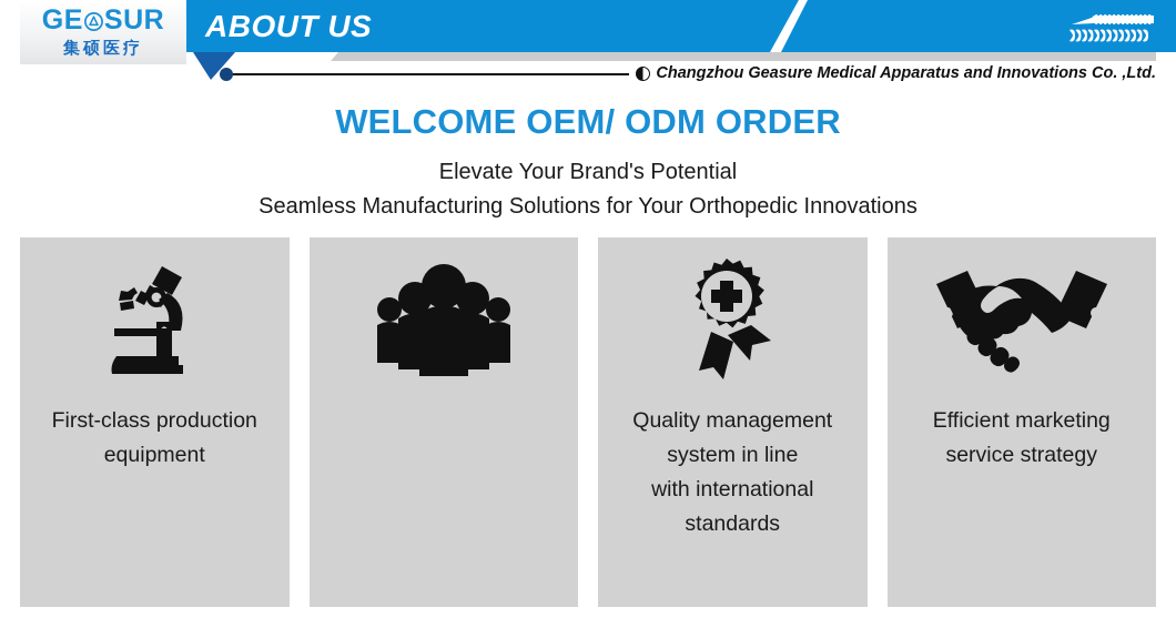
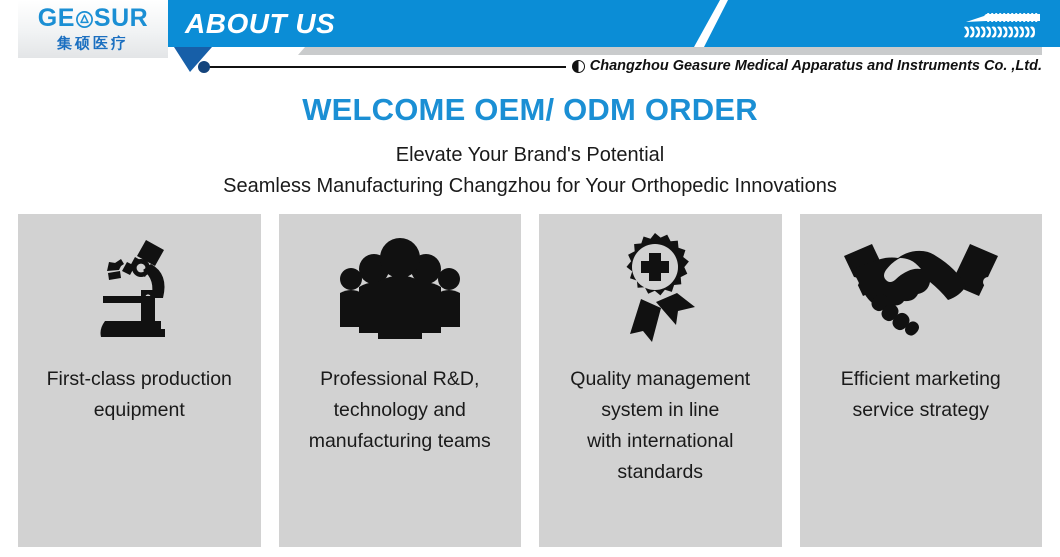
  ABOUT US
  GE SUR
  集硕医疗
- Changzhou Geasure Medical Apparatus and Innovations Co. ,Ltd.
+ Changzhou Geasure Medical Apparatus and Instruments Co. ,Ltd.
  WELCOME OEM/ ODM ORDER
  Elevate Your Brand's Potential
- Seamless Manufacturing Solutions for Your Orthopedic Innovations
+ Seamless Manufacturing Changzhou for Your Orthopedic Innovations
  First-class production
  equipment
+ Professional R&D,
+ technology and
+ manufacturing teams
  Quality management
  system in line
  with international
  standards
  Efficient marketing
  service strategy
